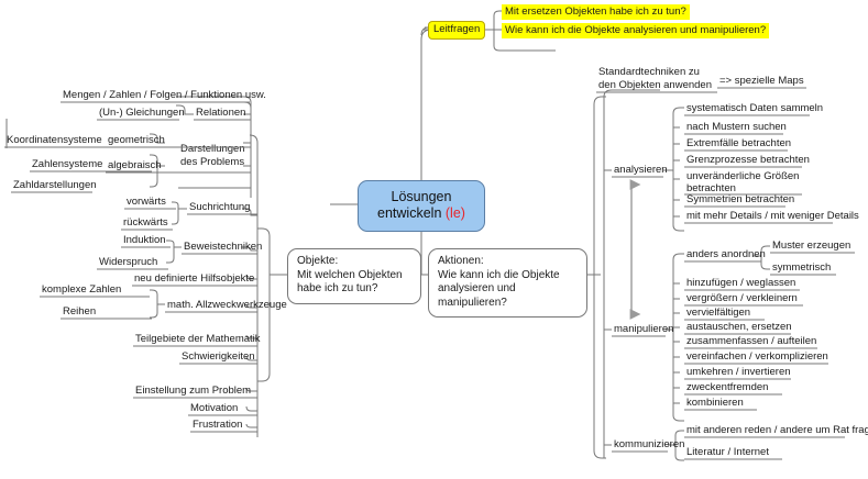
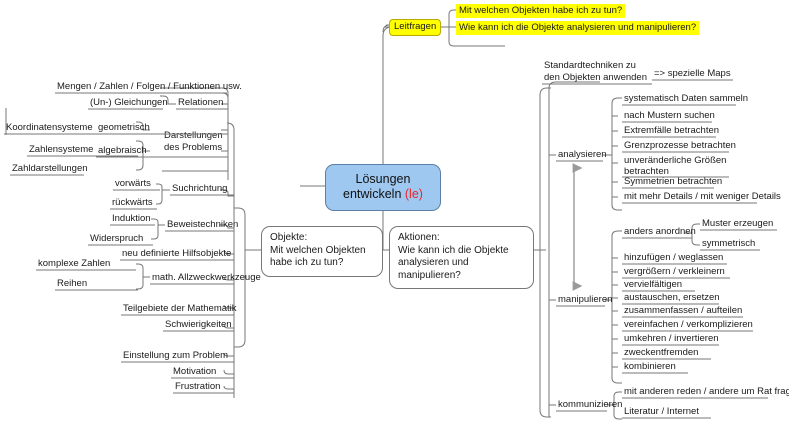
  Leitfragen
- Mit ersetzen Objekten habe ich zu tun?
+ Mit welchen Objekten habe ich zu tun?
  Wie kann ich die Objekte analysieren und manipulieren?
  Lösungen
  entwickeln (le)
  Objekte:
  Mit welchen Objekten
  habe ich zu tun?
  Aktionen:
  Wie kann ich die Objekte
  analysieren und
  manipulieren?
  Mengen / Zahlen / Folgen / Funktionen usw.
  Relationen
  (Un-) Gleichungen
  geometrisch
  Koordinatensysteme
  algebraisch
  Zahlensysteme
  Zahldarstellungen
  Darstellungen
  des Problems
  Suchrichtung
  vorwärts
  rückwärts
  Beweistechniken
  Induktion
  Widerspruch
  neu definierte Hilfsobjekte
  math. Allzweckwerkzeuge
  komplexe Zahlen
  Reihen
  Teilgebiete der Mathematik
  Schwierigkeiten
  Einstellung zum Problem
  Motivation
  Frustration
  Standardtechniken zu
  den Objekten anwenden
  => spezielle Maps
  analysieren
  systematisch Daten sammeln
  nach Mustern suchen
  Extremfälle betrachten
  Grenzprozesse betrachten
  unveränderliche Größen
  betrachten
  Symmetrien betrachten
  mit mehr Details / mit weniger Details
  manipulieren
  anders anordnen
  Muster erzeugen
  symmetrisch
  hinzufügen / weglassen
  vergrößern / verkleinern
  vervielfältigen
  austauschen, ersetzen
  zusammenfassen / aufteilen
  vereinfachen / verkomplizieren
  umkehren / invertieren
  zweckentfremden
  kombinieren
  kommunizieren
  mit anderen reden / andere um Rat frag
  Literatur / Internet
